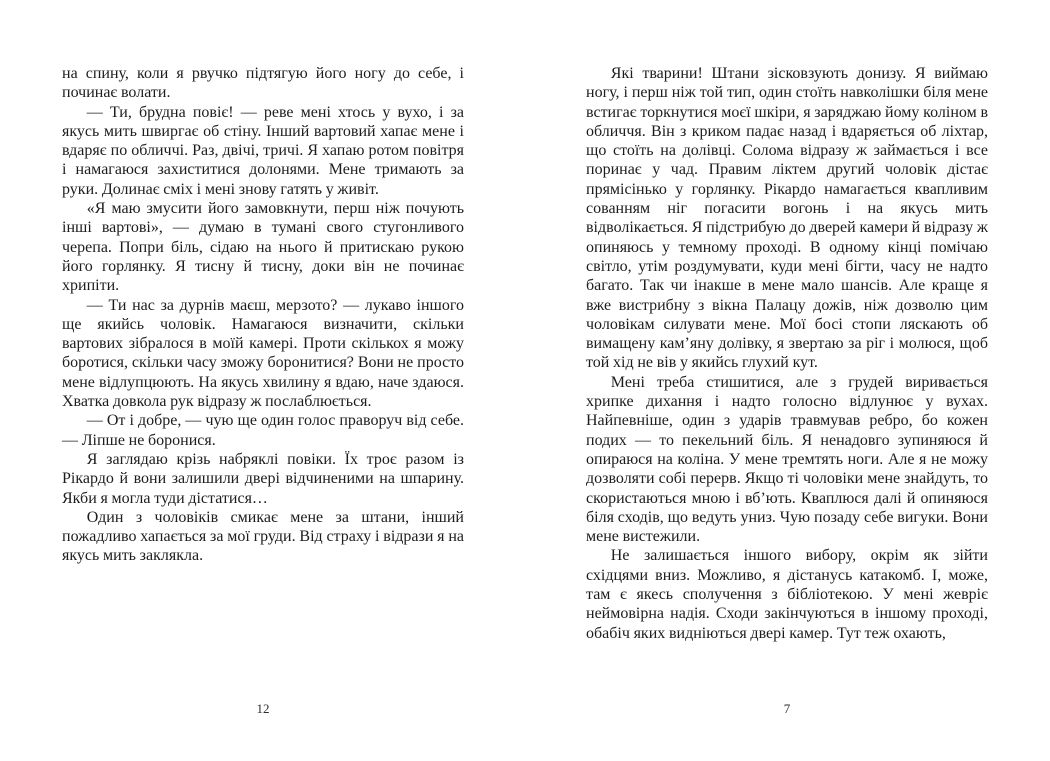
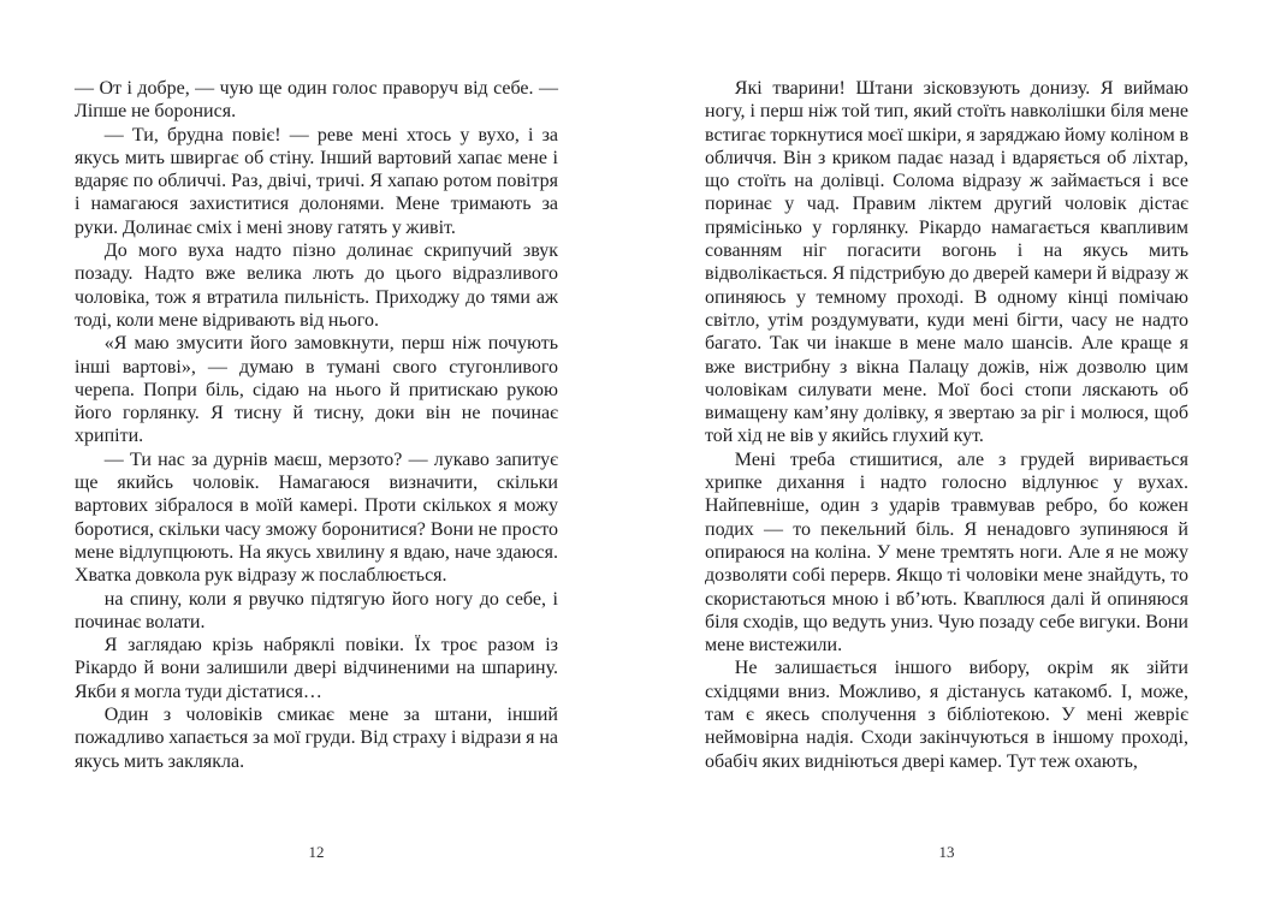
- на спину, коли я рвучко підтягую його ногу до себе, і починає волати.
+ — От і добре, — чую ще один голос праворуч від себе. — Ліпше не боронися.
  — Ти, брудна повіє! — реве мені хтось у вухо, і за якусь мить швиргає об стіну. Інший вартовий хапає мене і вдаряє по обличчі. Раз, двічі, тричі. Я хапаю ротом повітря і намагаюся захиститися долонями. Мене тримають за руки. Долинає сміх і мені знову гатять у живіт.
+ До мого вуха надто пізно долинає скрипучий звук позаду. Надто вже велика лють до цього відразливого чоловіка, тож я втратила пильність. Приходжу до тями аж тоді, коли мене відривають від нього.
  «Я маю змусити його замовкнути, перш ніж почують інші вартові», — думаю в тумані свого стугонливого черепа. Попри біль, сідаю на нього й притискаю рукою його горлянку. Я тисну й тисну, доки він не починає хрипіти.
- — Ти нас за дурнів маєш, мерзото? — лукаво іншого ще якийсь чоловік. Намагаюся визначити, скільки вартових зібралося в моїй камері. Проти скількох я можу боротися, скільки часу зможу боронитися? Вони не просто мене відлупцюють. На якусь хвилину я вдаю, наче здаюся. Хватка довкола рук відразу ж послаблюється.
+ — Ти нас за дурнів маєш, мерзото? — лукаво запитує ще якийсь чоловік. Намагаюся визначити, скільки вартових зібралося в моїй камері. Проти скількох я можу боротися, скільки часу зможу боронитися? Вони не просто мене відлупцюють. На якусь хвилину я вдаю, наче здаюся. Хватка довкола рук відразу ж послаблюється.
- — От і добре, — чую ще один голос праворуч від себе. — Ліпше не боронися.
+ на спину, коли я рвучко підтягую його ногу до себе, і починає волати.
  Я заглядаю крізь набряклі повіки. Їх троє разом із Рікардо й вони залишили двері відчиненими на шпарину. Якби я могла туди дістатися…
  Один з чоловіків смикає мене за штани, інший пожадливо хапається за мої груди. Від страху і відрази я на якусь мить заклякла.
  12
- Які тварини! Штани зісковзують донизу. Я виймаю ногу, і перш ніж той тип, один стоїть навколішки біля мене встигає торкнутися моєї шкіри, я заряджаю йому коліном в обличчя. Він з криком падає назад і вдаряється об ліхтар, що стоїть на долівці. Солома відразу ж займається і все поринає у чад. Правим ліктем другий чоловік дістає прямісінько у горлянку. Рікардо намагається квапливим сованням ніг погасити вогонь і на якусь мить відволікається. Я підстрибую до дверей камери й відразу ж опиняюсь у темному проході. В одному кінці помічаю світло, утім роздумувати, куди мені бігти, часу не надто багато. Так чи інакше в мене мало шансів. Але краще я вже вистрибну з вікна Палацу дожів, ніж дозволю цим чоловікам силувати мене. Мої босі стопи ляскають об вимащену кам’яну долівку, я звертаю за ріг і молюся, щоб той хід не вів у якийсь глухий кут.
+ Які тварини! Штани зісковзують донизу. Я виймаю ногу, і перш ніж той тип, який стоїть навколішки біля мене встигає торкнутися моєї шкіри, я заряджаю йому коліном в обличчя. Він з криком падає назад і вдаряється об ліхтар, що стоїть на долівці. Солома відразу ж займається і все поринає у чад. Правим ліктем другий чоловік дістає прямісінько у горлянку. Рікардо намагається квапливим сованням ніг погасити вогонь і на якусь мить відволікається. Я підстрибую до дверей камери й відразу ж опиняюсь у темному проході. В одному кінці помічаю світло, утім роздумувати, куди мені бігти, часу не надто багато. Так чи інакше в мене мало шансів. Але краще я вже вистрибну з вікна Палацу дожів, ніж дозволю цим чоловікам силувати мене. Мої босі стопи ляскають об вимащену кам’яну долівку, я звертаю за ріг і молюся, щоб той хід не вів у якийсь глухий кут.
  Мені треба стишитися, але з грудей виривається хрипке дихання і надто голосно відлунює у вухах. Найпевніше, один з ударів травмував ребро, бо кожен подих — то пекельний біль. Я ненадовго зупиняюся й опираюся на коліна. У мене тремтять ноги. Але я не можу дозволяти собі перерв. Якщо ті чоловіки мене знайдуть, то скористаються мною і вб’ють. Кваплюся далі й опиняюся біля сходів, що ведуть униз. Чую позаду себе вигуки. Вони мене вистежили.
  Не залишається іншого вибору, окрім як зійти східцями вниз. Можливо, я дістанусь катакомб. І, може, там є якесь сполучення з бібліотекою. У мені жевріє неймовірна надія. Сходи закінчуються в іншому проході, обабіч яких видніються двері камер. Тут теж охають,
- 7
+ 13
